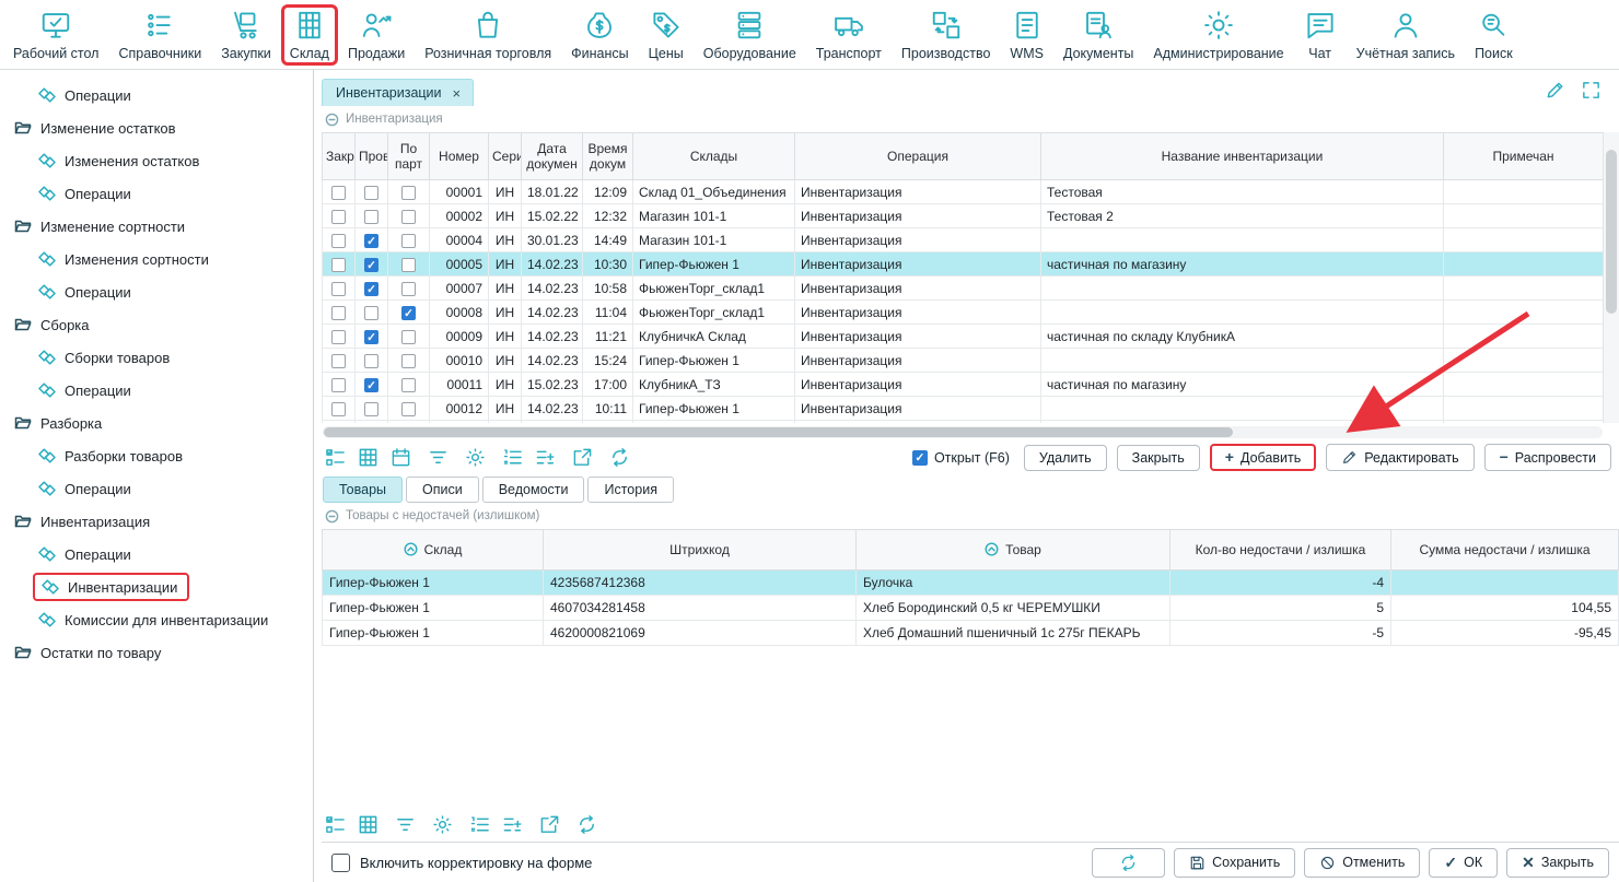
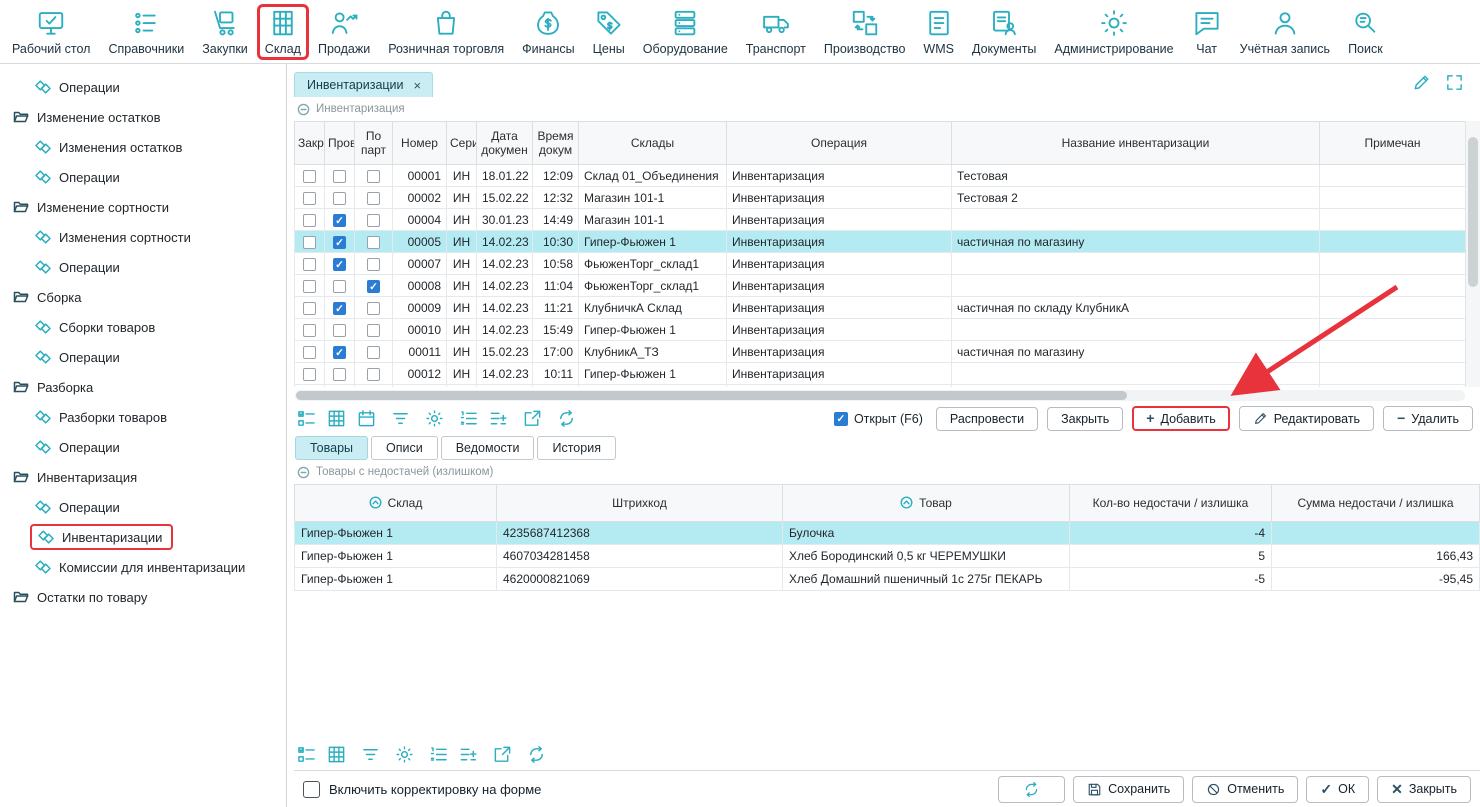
  Рабочий стол
  Справочники
  Закупки
  Склад
  Продажи
  Розничная торговля
  Финансы
  Цены
  Оборудование
  Транспорт
  Производство
  WMS
  Документы
  Администрирование
  Чат
  Учётная запись
  Поиск
  Операции
  Изменение остатков
  Изменения остатков
  Операции
  Изменение сортности
  Изменения сортности
  Операции
  Сборка
  Сборки товаров
  Операции
  Разборка
  Разборки товаров
  Операции
  Инвентаризация
  Операции
  Инвентаризации
  Комиссии для инвентаризации
  Остатки по товару
  Инвентаризации
  ×
  Инвентаризация
  Закр	Пров	По парт	Номер	Сери	Дата докумен	Время докум	Склады	Операция	Название инвентаризации	Примечан
  			00001	ИН	18.01.22	12:09	Склад 01_Объединения	Инвентаризация	Тестовая
  			00002	ИН	15.02.22	12:32	Магазин 101-1	Инвентаризация	Тестовая 2
  			00004	ИН	30.01.23	14:49	Магазин 101-1	Инвентаризация
  			00005	ИН	14.02.23	10:30	Гипер-Фьюжен 1	Инвентаризация	частичная по магазину
  			00007	ИН	14.02.23	10:58	ФьюженТорг_склад1	Инвентаризация
  			00008	ИН	14.02.23	11:04	ФьюженТорг_склад1	Инвентаризация
  			00009	ИН	14.02.23	11:21	КлубничкА Склад	Инвентаризация	частичная по складу КлубникА
- 			00010	ИН	14.02.23	15:24	Гипер-Фьюжен 1	Инвентаризация
+ 			00010	ИН	14.02.23	15:49	Гипер-Фьюжен 1	Инвентаризация
  			00011	ИН	15.02.23	17:00	КлубникА_ТЗ	Инвентаризация	частичная по магазину
  			00012	ИН	14.02.23	10:11	Гипер-Фьюжен 1	Инвентаризация
  Открыт (F6)
- Удалить
+ Распровести
  Закрыть
  +
  Добавить
  Редактировать
  −
- Распровести
+ Удалить
  Товары
  Описи
  Ведомости
  История
  Товары с недостачей (излишком)
  Склад	Штрихкод	Товар	Кол-во недостачи / излишка	Сумма недостачи / излишка
  Гипер-Фьюжен 1	4235687412368	Булочка	-4
- Гипер-Фьюжен 1	4607034281458	Хлеб Бородинский 0,5 кг ЧЕРЕМУШКИ	5	104,55
+ Гипер-Фьюжен 1	4607034281458	Хлеб Бородинский 0,5 кг ЧЕРЕМУШКИ	5	166,43
  Гипер-Фьюжен 1	4620000821069	Хлеб Домашний пшеничный 1с 275г ПЕКАРЬ	-5	-95,45
  Включить корректировку на форме
  Сохранить
  Отменить
  ✓
  ОК
  ✕
  Закрыть
